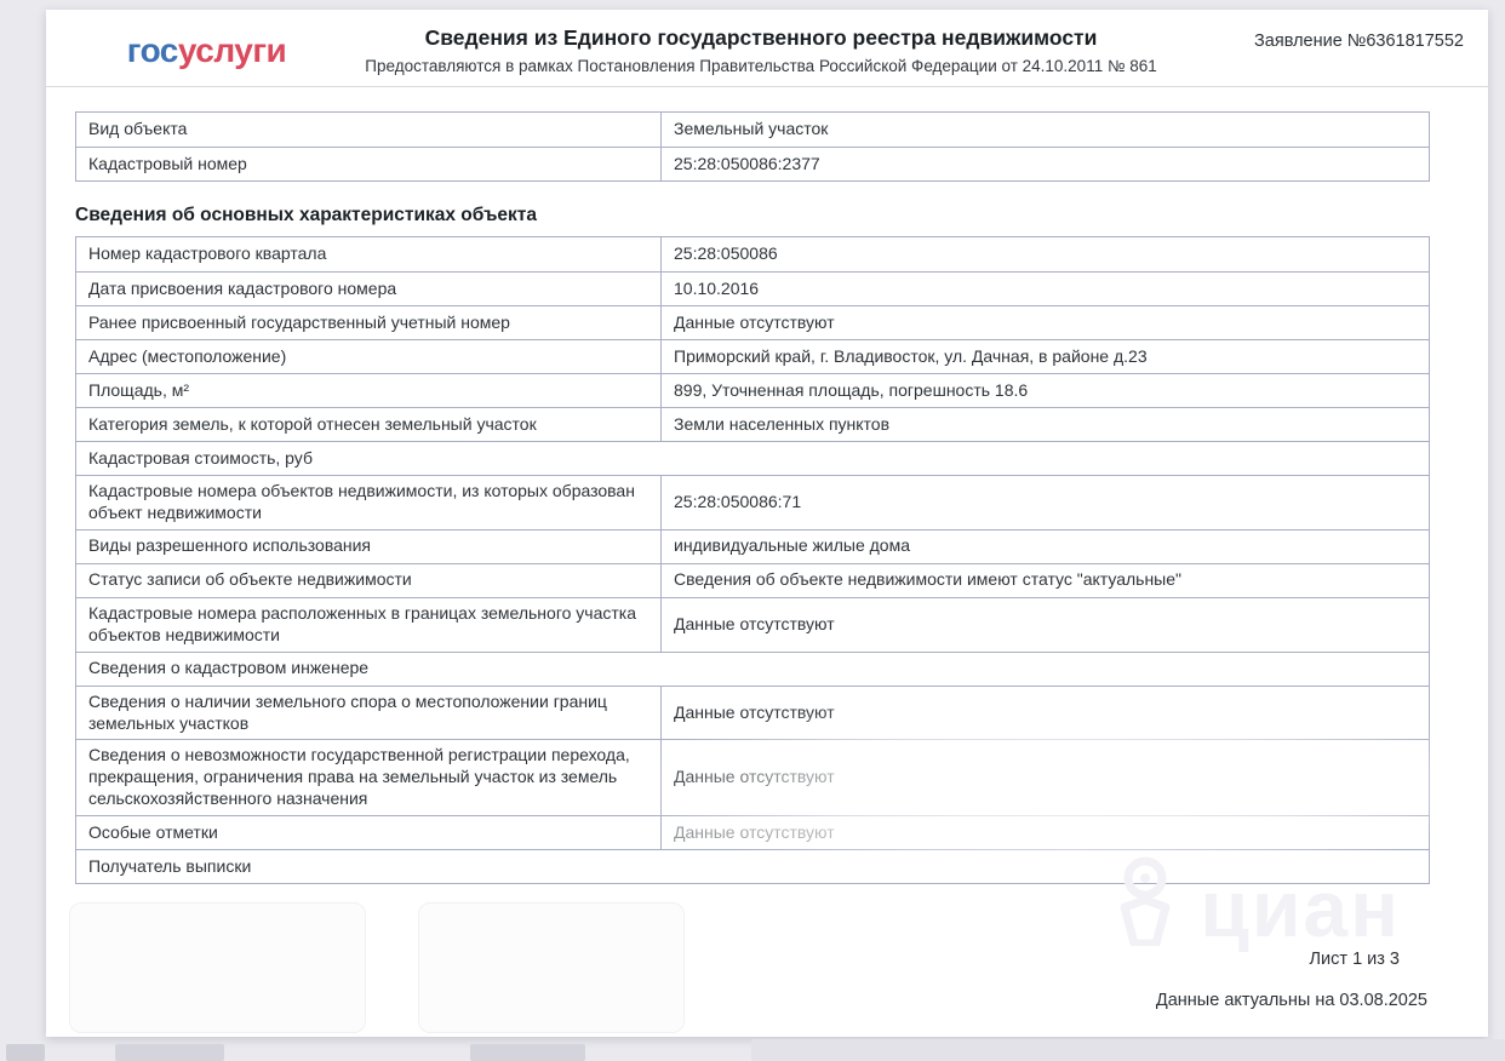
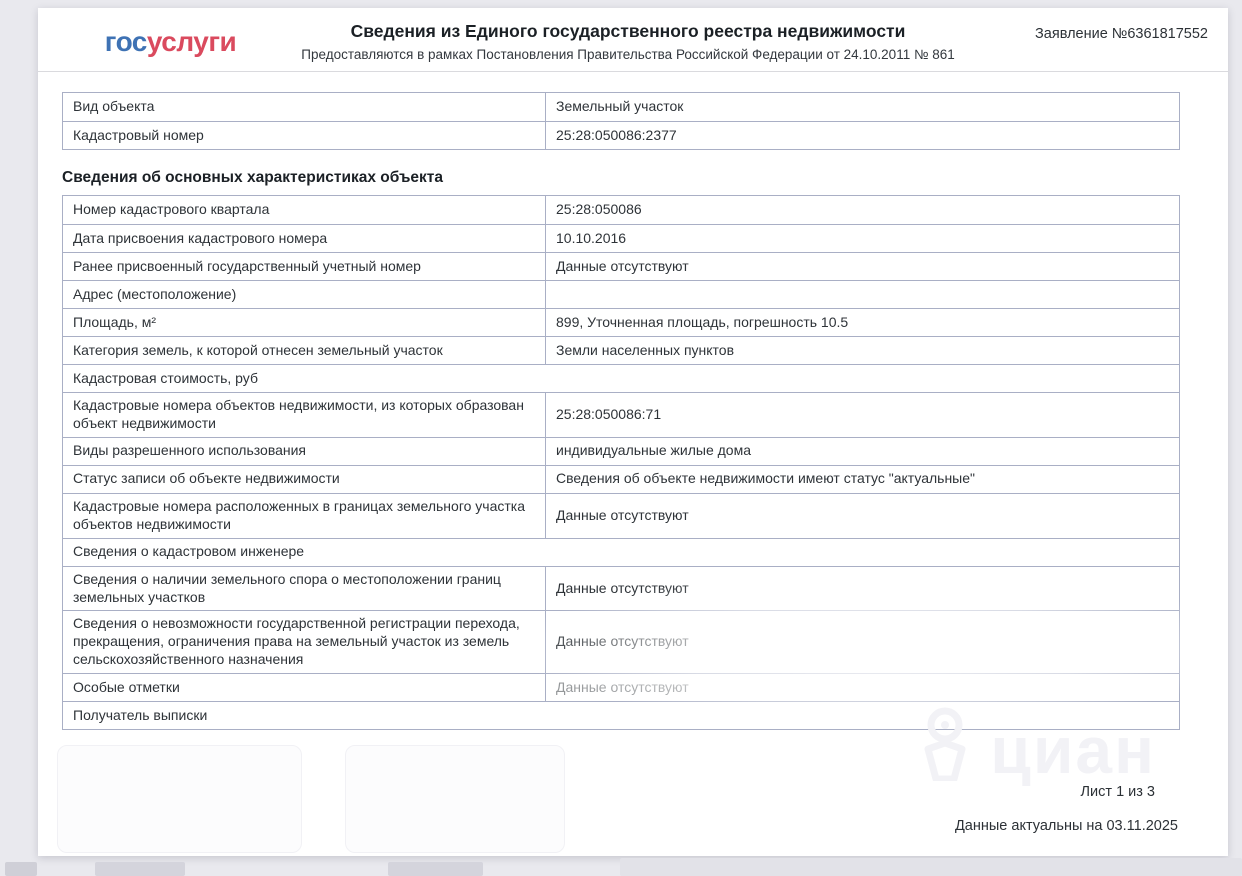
  госуслуги
  Сведения из Единого государственного реестра недвижимости
  Предоставляются в рамках Постановления Правительства Российской Федерации от 24.10.2011 № 861
  Заявление №6361817552
  Вид объекта
  Земельный участок
  Кадастровый номер
  25:28:050086:2377
  Сведения об основных характеристиках объекта
  Номер кадастрового квартала
  25:28:050086
  Дата присвоения кадастрового номера
  10.10.2016
  Ранее присвоенный государственный учетный номер
  Данные отсутствуют
  Адрес (местоположение)
- Приморский край, г. Владивосток, ул. Дачная, в районе д.23
  Площадь, м²
- 899, Уточненная площадь, погрешность 18.6
+ 899, Уточненная площадь, погрешность 10.5
  Категория земель, к которой отнесен земельный участок
  Земли населенных пунктов
  Кадастровая стоимость, руб
  Кадастровые номера объектов недвижимости, из которых образован объект недвижимости
  25:28:050086:71
  Виды разрешенного использования
  индивидуальные жилые дома
  Статус записи об объекте недвижимости
  Сведения об объекте недвижимости имеют статус "актуальные"
  Кадастровые номера расположенных в границах земельного участка объектов недвижимости
  Данные отсутствуют
  Сведения о кадастровом инженере
  Сведения о наличии земельного спора о местоположении границ земельных участков
  Сведения о невозможности государственной регистрации перехода, прекращения, ограничения права на земельный участок из земель сельскохозяйственного назначения
  Особые отметки
  Получатель выписки
  циан
  Лист 1 из 3
- Данные актуальны на 03.08.2025
+ Данные актуальны на 03.11.2025
